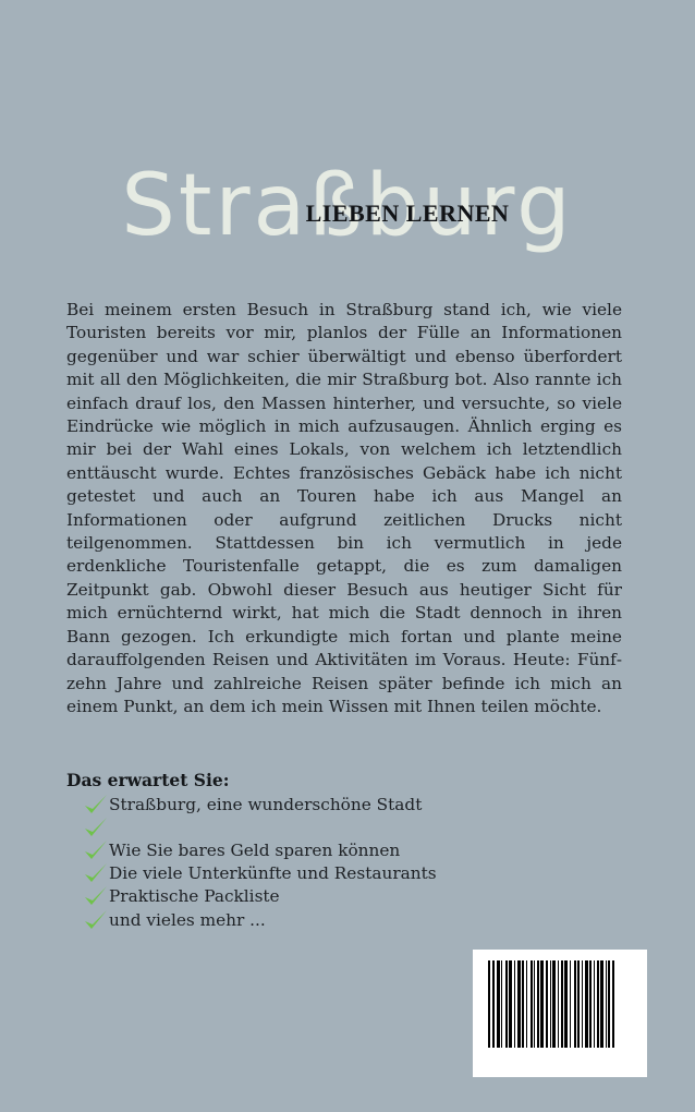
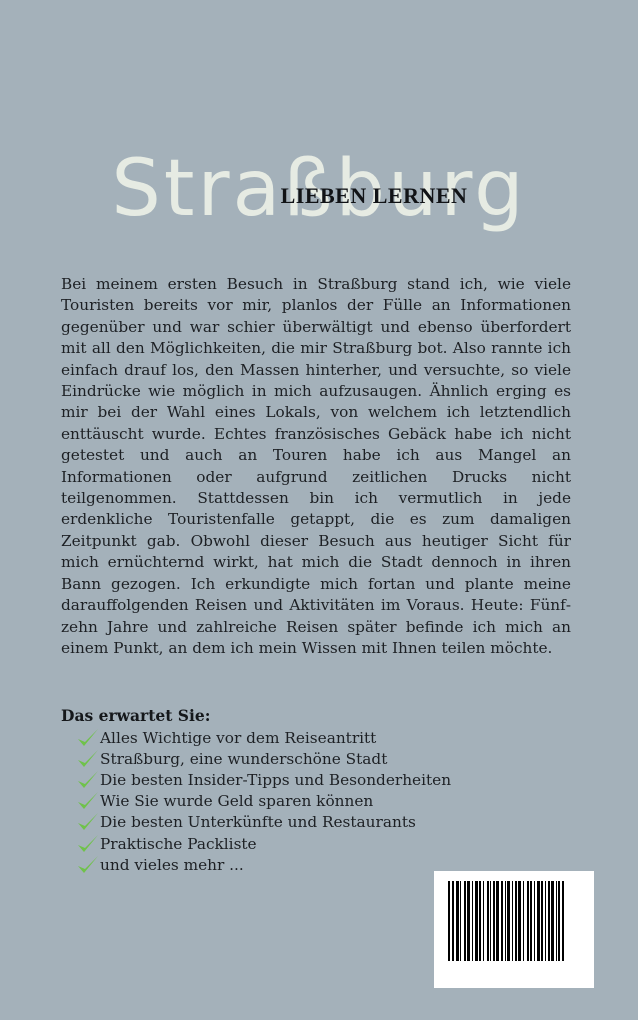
  Straßburg
  LIEBEN LERNEN
  Bei meinem ersten Besuch in Straßburg stand ich, wie viele Touris­ten bereits vor mir, planlos der Fülle an Informationen gegenüber und war schier überwältigt und ebenso überfordert mit all den Möglichkeiten, die mir Straßburg bot. Also rannte ich einfach drauf los, den Massen hinterher, und versuchte, so viele Eindrü­cke wie möglich in mich aufzusaugen. Ähnlich erging es mir bei der Wahl eines Lokals, von welchem ich letztendlich enttäuscht wurde. Echtes französisches Gebäck habe ich nicht getestet und auch an Touren habe ich aus Mangel an Informationen oder auf­grund zeitlichen Drucks nicht teilgenommen. Stattdessen bin ich vermutlich in jede erdenkliche Touristenfalle getappt, die es zum damaligen Zeitpunkt gab. Obwohl dieser Besuch aus heutiger Sicht für mich ernüchternd wirkt, hat mich die Stadt dennoch in ihren Bann gezogen. Ich erkundigte mich fortan und plante meine darauffolgenden Reisen und Aktivitäten im Voraus. Heute: Fünf­zehn Jahre und zahlreiche Reisen später befinde ich mich an einem Punkt, an dem ich mein Wissen mit Ihnen teilen möchte.
  Das erwartet Sie:
+ Alles Wichtige vor dem Reiseantritt
  Straßburg, eine wunderschöne Stadt
+ Die besten Insider-Tipps und Besonderheiten
- Wie Sie bares Geld sparen können
+ Wie Sie wurde Geld sparen können
- Die viele Unterkünfte und Restaurants
+ Die besten Unterkünfte und Restaurants
  Praktische Packliste
  und vieles mehr ...
